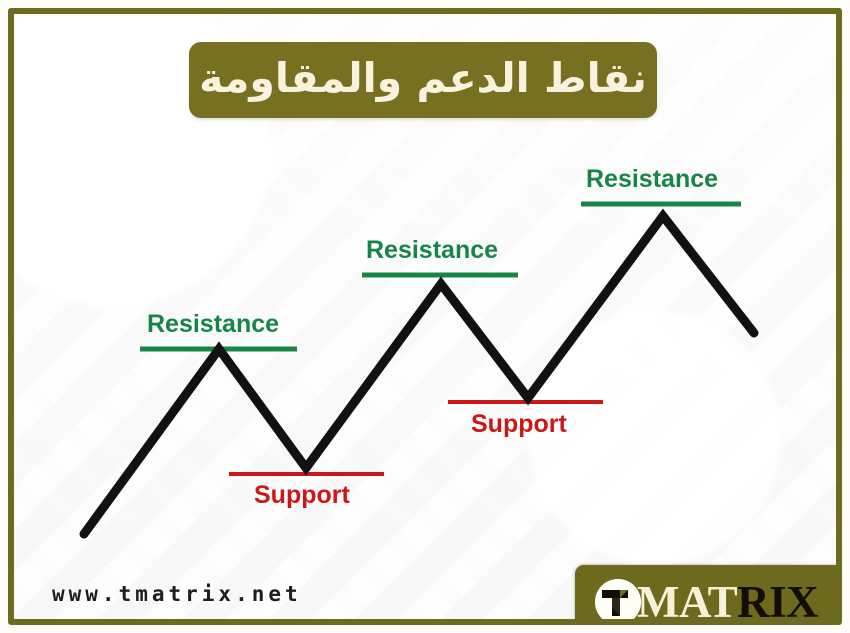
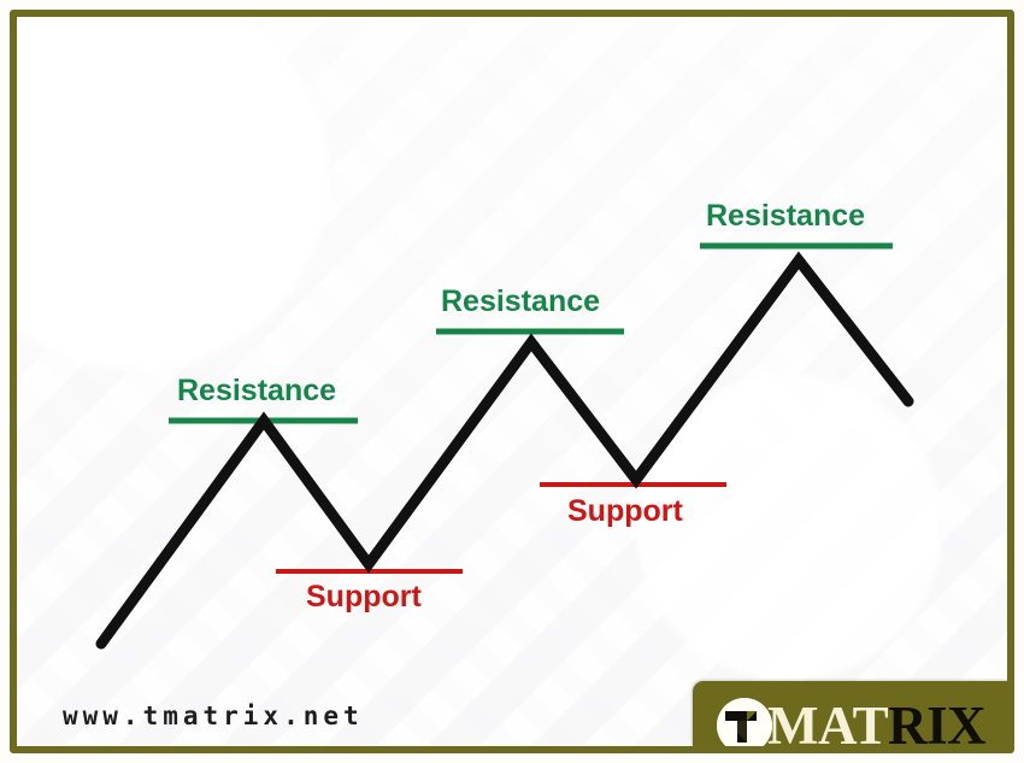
  Resistance
  Resistance
  Resistance
  Support
  Support
- نقاط الدعم والمقاومة
  www.tmatrix.net
  MATRIX
